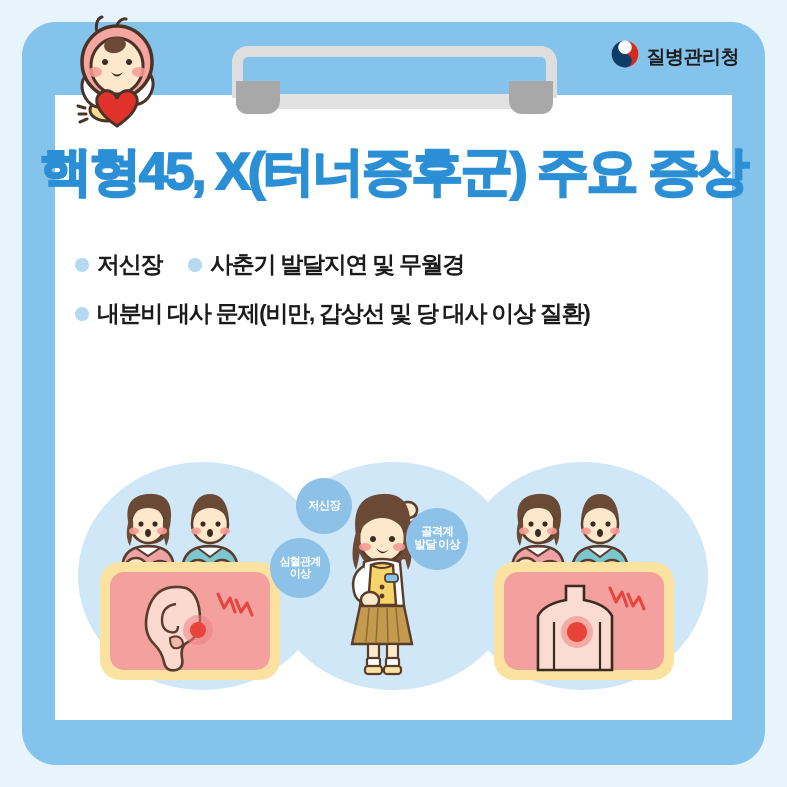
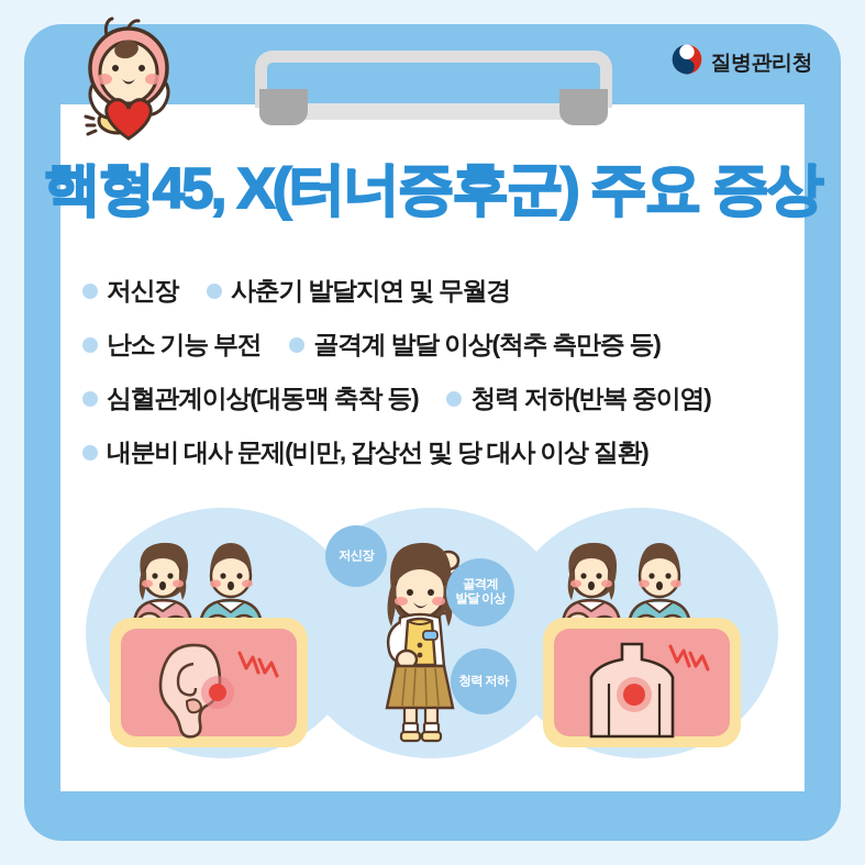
  질병관리청
  핵형45, X(터너증후군) 주요 증상
  저신장
  사춘기 발달지연 및 무월경
+ 난소 기능 부전
+ 골격계 발달 이상(척추 측만증 등)
+ 심혈관계이상(대동맥 축착 등)
+ 청력 저하(반복 중이염)
  내분비 대사 문제(비만, 갑상선 및 당 대사 이상 질환)
  저신장
- 심혈관계
- 이상
  골격계
  발달 이상
+ 청력 저하
